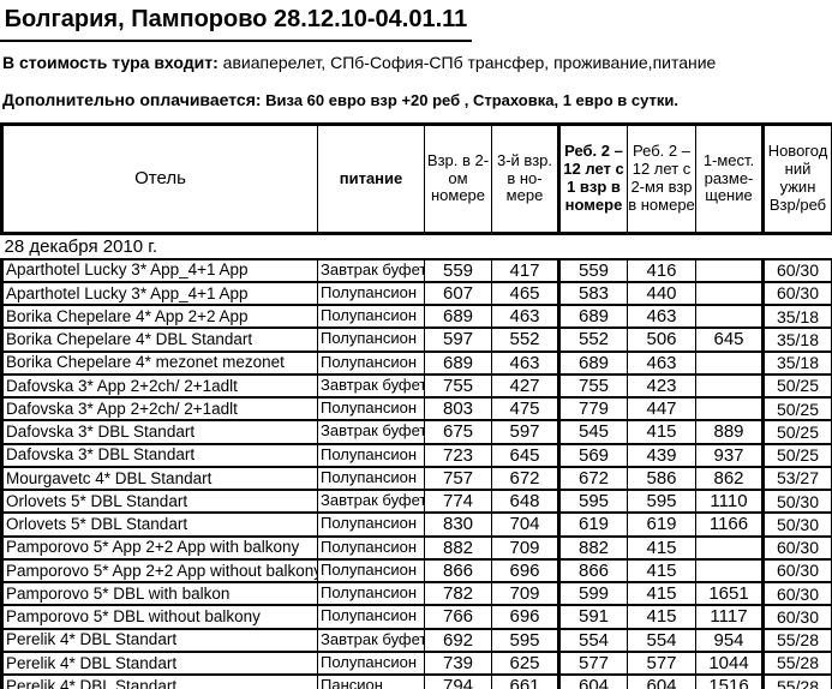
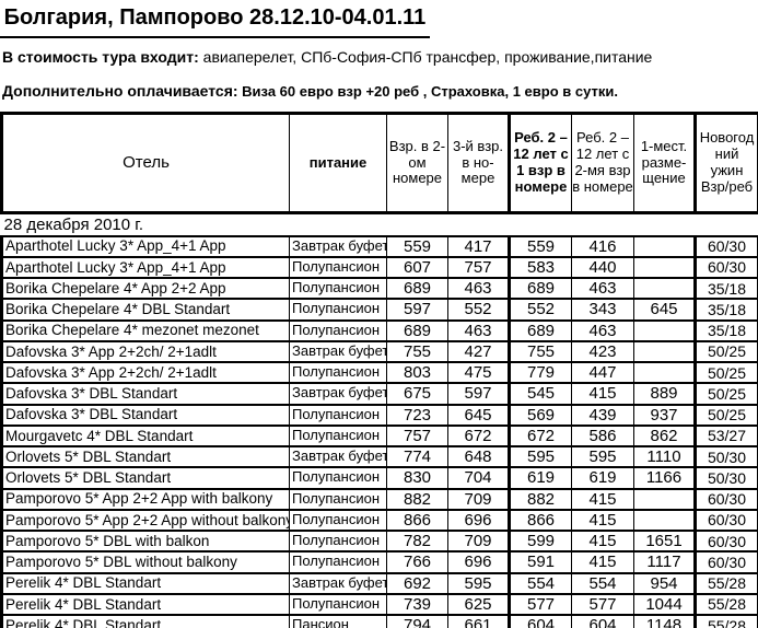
  Болгария, Пампорово 28.12.10-04.01.11
  В стоимость тура входит: авиаперелет, СПб-София-СПб трансфер, проживание,питание
  Дополнительно оплачивается: Виза 60 евро взр +20 реб , Страховка, 1 евро в сутки.
  Отель	питание	Взр. в 2-ом номере	3-й взр. в но-мере	Реб. 2 – 12 лет с 1 взр в номере	Реб. 2 – 12 лет с 2-мя взр в номере	1-мест. разме-щение	Новогод ний ужин Взр/реб
  28 декабря 2010 г.
  Aparthotel Lucky 3* App_4+1 App	Завтрак буфет	559	417	559	416		60/30
- Aparthotel Lucky 3* App_4+1 App	Полупансион	607	465	583	440		60/30
+ Aparthotel Lucky 3* App_4+1 App	Полупансион	607	757	583	440		60/30
  Borika Chepelare 4* App 2+2 App	Полупансион	689	463	689	463		35/18
- Borika Chepelare 4* DBL Standart	Полупансион	597	552	552	506	645	35/18
+ Borika Chepelare 4* DBL Standart	Полупансион	597	552	552	343	645	35/18
  Borika Chepelare 4* mezonet mezonet	Полупансион	689	463	689	463		35/18
  Dafovska 3* App 2+2ch/ 2+1adlt	Завтрак буфет	755	427	755	423		50/25
  Dafovska 3* App 2+2ch/ 2+1adlt	Полупансион	803	475	779	447		50/25
  Dafovska 3* DBL Standart	Завтрак буфет	675	597	545	415	889	50/25
  Dafovska 3* DBL Standart	Полупансион	723	645	569	439	937	50/25
  Mourgavetc 4* DBL Standart	Полупансион	757	672	672	586	862	53/27
  Orlovets 5* DBL Standart	Завтрак буфет	774	648	595	595	1110	50/30
  Orlovets 5* DBL Standart	Полупансион	830	704	619	619	1166	50/30
  Pamporovo 5* App 2+2 App with balkony	Полупансион	882	709	882	415		60/30
  Pamporovo 5* App 2+2 App without balkon	Полупансион	866	696	866	415		60/30
  Pamporovo 5* DBL with balkon	Полупансион	782	709	599	415	1651	60/30
  Pamporovo 5* DBL without balkony	Полупансион	766	696	591	415	1117	60/30
  Perelik 4* DBL Standart	Завтрак буфет	692	595	554	554	954	55/28
  Perelik 4* DBL Standart	Полупансион	739	625	577	577	1044	55/28
- Perelik 4* DBL Standart	Пансион	794	661	604	604	1516	55/28
+ Perelik 4* DBL Standart	Пансион	794	661	604	604	1148	55/28
